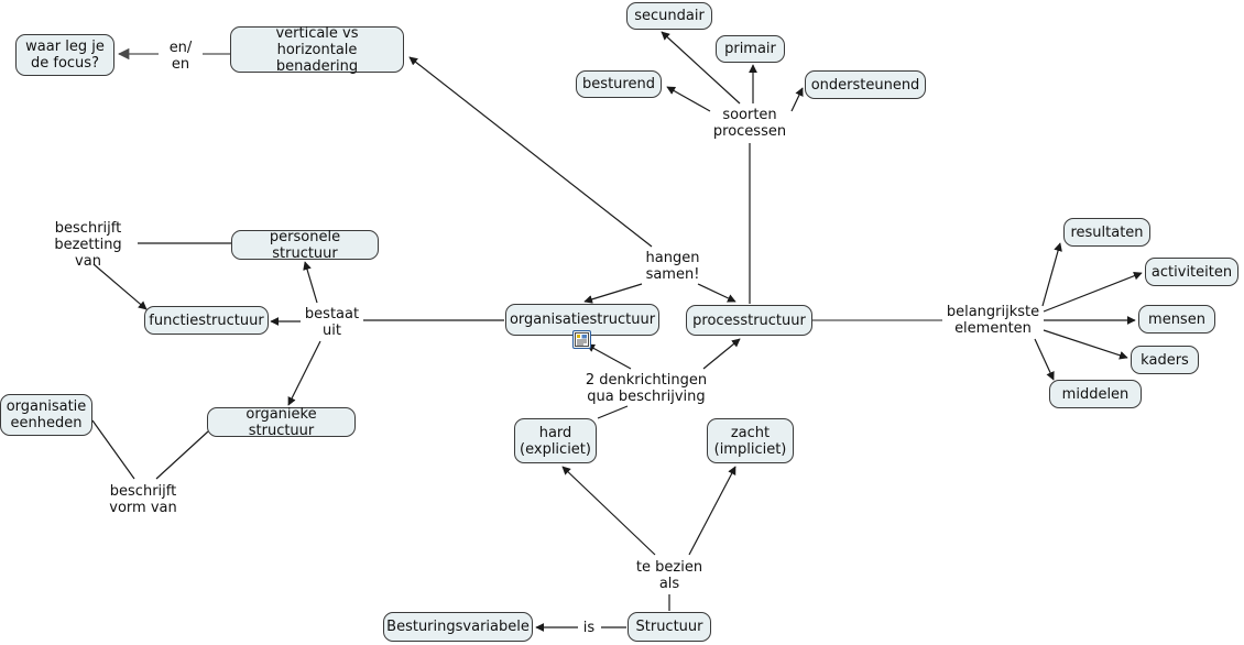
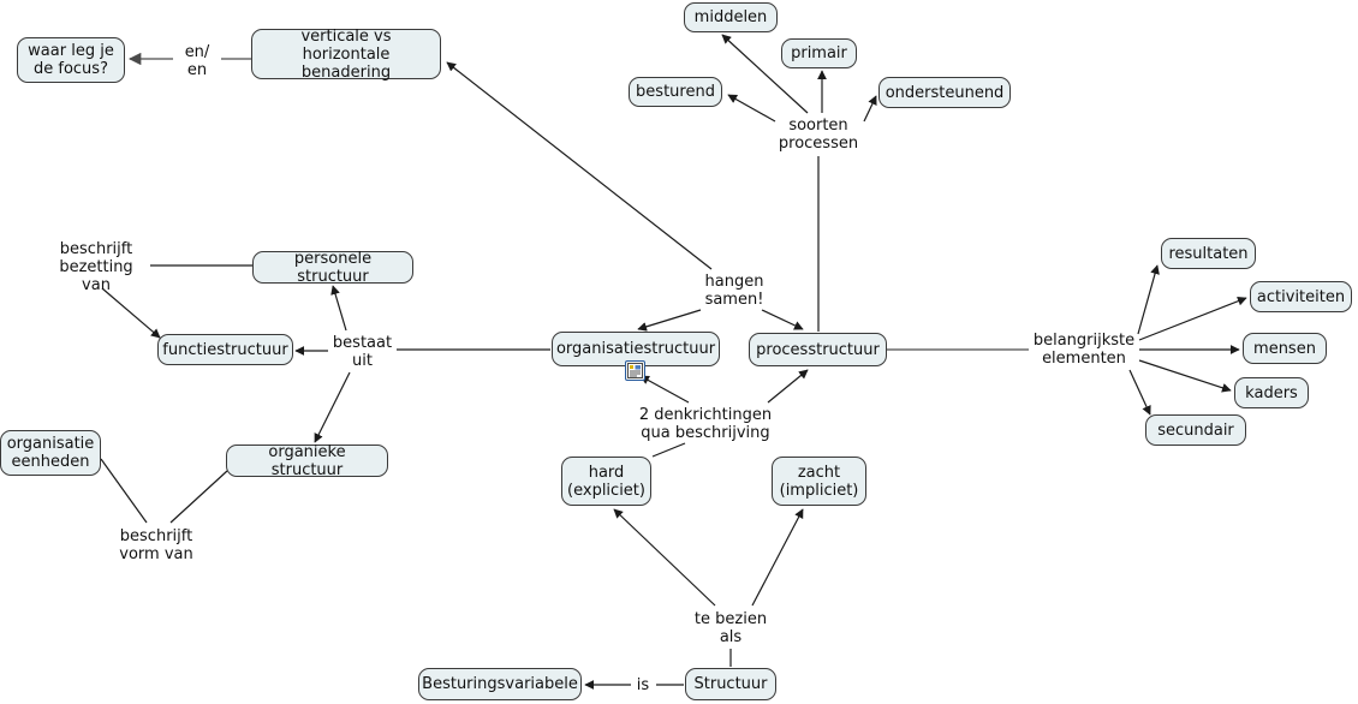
  waar leg je
  de focus?
  verticale vs horizontale
  benadering
- secundair
+ middelen
  primair
  besturend
  ondersteunend
  personele structuur
  functiestructuur
  organisatie
  eenheden
  organieke structuur
  organisatiestructuur
  processtructuur
  resultaten
  activiteiten
  mensen
  kaders
- middelen
+ secundair
  hard
  (expliciet)
  zacht
  (impliciet)
  Besturingsvariabele
  Structuur
  en/
  en
  soorten
  processen
  hangen
  samen!
  beschrijft
  bezetting van
  bestaat
  uit
  beschrijft
  vorm van
  belangrijkste
  elementen
  2 denkrichtingen
  qua beschrijving
  te bezien
  als
  is
